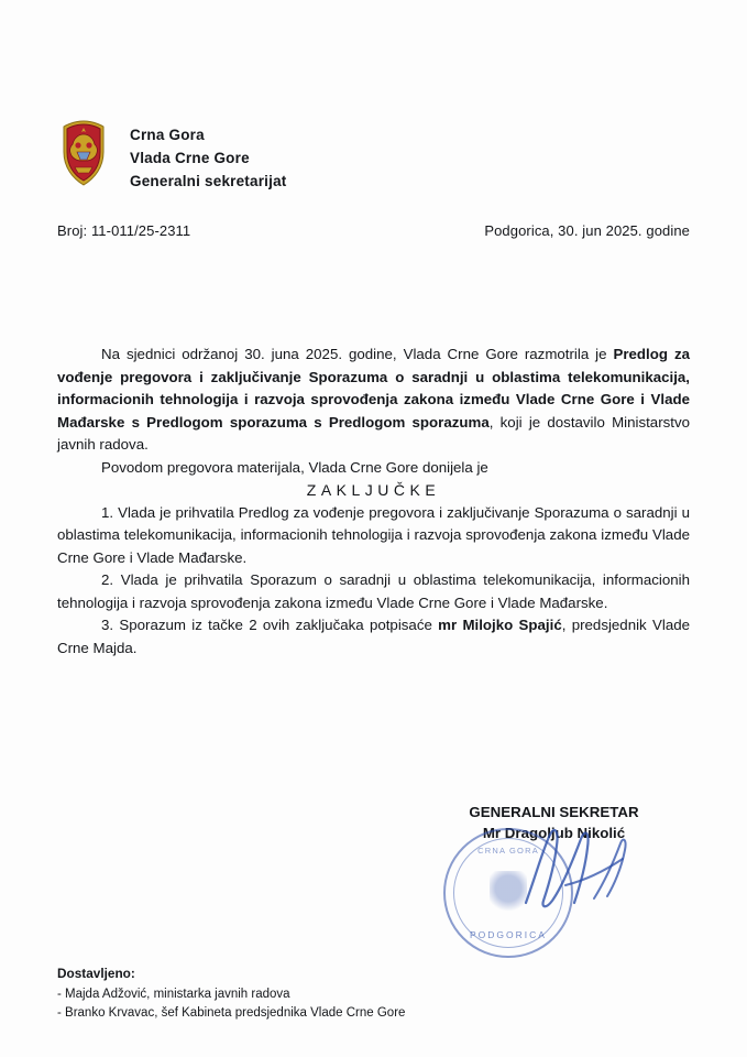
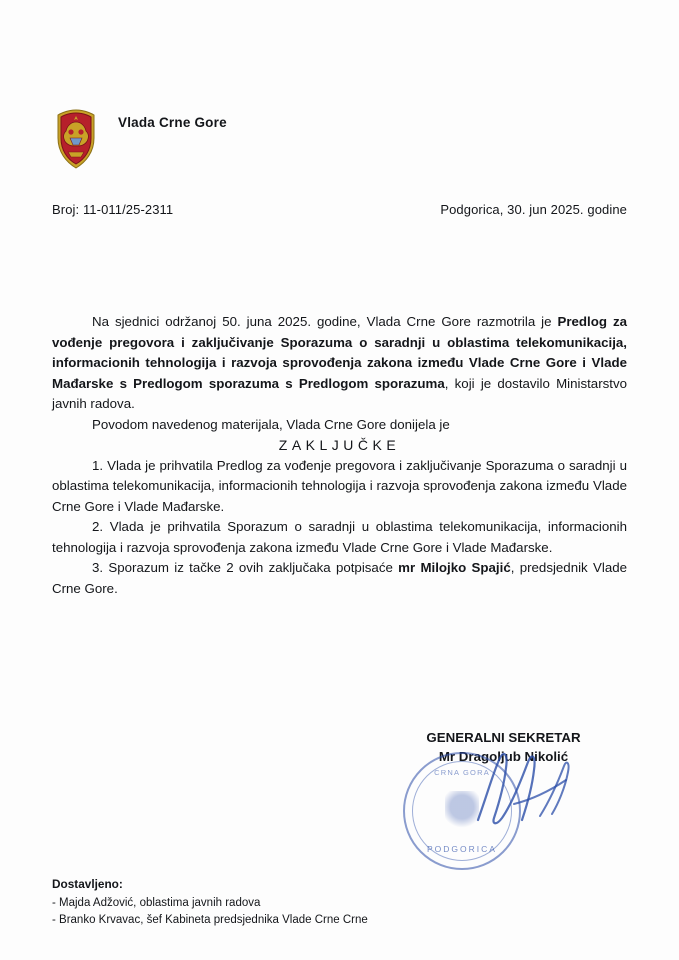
- Crna Gora
  Vlada Crne Gore
- Generalni sekretarijat
  Broj: 11-011/25-2311
  Podgorica, 30. jun 2025. godine
- Na sjednici održanoj 30. juna 2025. godine, Vlada Crne Gore razmotrila je Predlog za vođenje pregovora i zaključivanje Sporazuma o saradnji u oblastima telekomunikacija, informacionih tehnologija i razvoja sprovođenja zakona između Vlade Crne Gore i Vlade Mađarske s Predlogom sporazuma s Predlogom sporazuma, koji je dostavilo Ministarstvo javnih radova.
+ Na sjednici održanoj 50. juna 2025. godine, Vlada Crne Gore razmotrila je Predlog za vođenje pregovora i zaključivanje Sporazuma o saradnji u oblastima telekomunikacija, informacionih tehnologija i razvoja sprovođenja zakona između Vlade Crne Gore i Vlade Mađarske s Predlogom sporazuma s Predlogom sporazuma, koji je dostavilo Ministarstvo javnih radova.
- Povodom pregovora materijala, Vlada Crne Gore donijela je
+ Povodom navedenog materijala, Vlada Crne Gore donijela je
  ZAKLJUČKE
  1. Vlada je prihvatila Predlog za vođenje pregovora i zaključivanje Sporazuma o saradnji u oblastima telekomunikacija, informacionih tehnologija i razvoja sprovođenja zakona između Vlade Crne Gore i Vlade Mađarske.
  2. Vlada je prihvatila Sporazum o saradnji u oblastima telekomunikacija, informacionih tehnologija i razvoja sprovođenja zakona između Vlade Crne Gore i Vlade Mađarske.
- 3. Sporazum iz tačke 2 ovih zaključaka potpisaće mr Milojko Spajić, predsjednik Vlade Crne Majda.
+ 3. Sporazum iz tačke 2 ovih zaključaka potpisaće mr Milojko Spajić, predsjednik Vlade Crne Gore.
  GENERALNI SEKRETAR
  Mr Dragoljub Nikolić
  CRNA GORA
  PODGORICA
  Dostavljeno:
- - Majda Adžović, ministarka javnih radova
+ - Majda Adžović, oblastima javnih radova
- - Branko Krvavac, šef Kabineta predsjednika Vlade Crne Gore
+ - Branko Krvavac, šef Kabineta predsjednika Vlade Crne Crne
